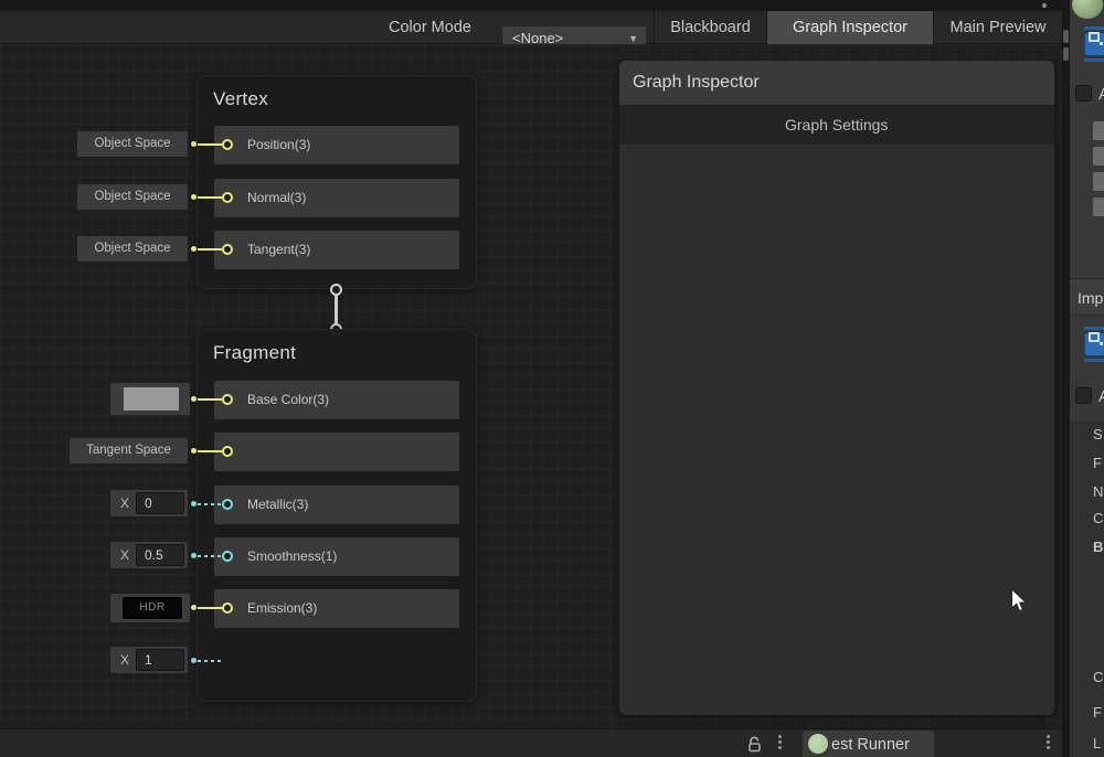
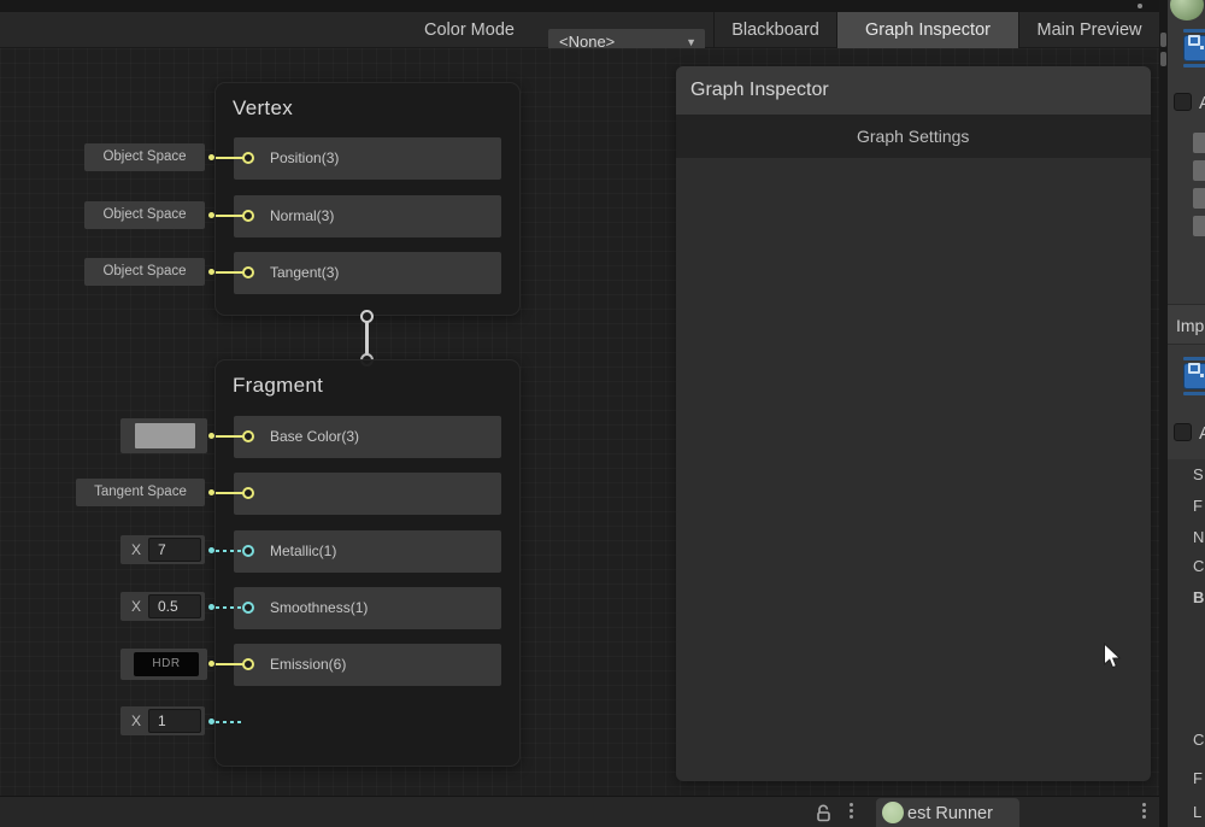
  Color Mode
  <None>
  ▼
  Blackboard
  Graph Inspector
  Main Preview
  Vertex
  Position(3)
  Normal(3)
  Tangent(3)
  Object Space
  Object Space
  Object Space
  Fragment
  Base Color(3)
- Metallic(3)
+ Metallic(1)
  Smoothness(1)
- Emission(3)
+ Emission(6)
  Tangent Space
  X
- 0
+ 7
  X
  0.5
  HDR
  X
  1
  Graph Inspector
  Graph Settings
  Imp
  S
  F
  N
  C
  B
  C
  F
  L
  est Runner
